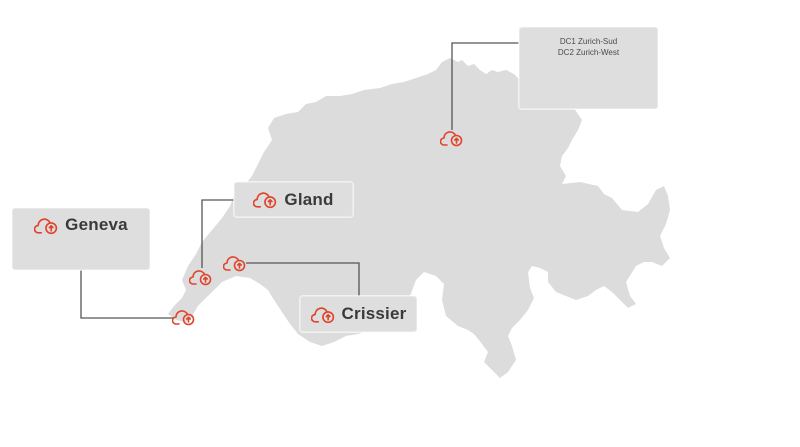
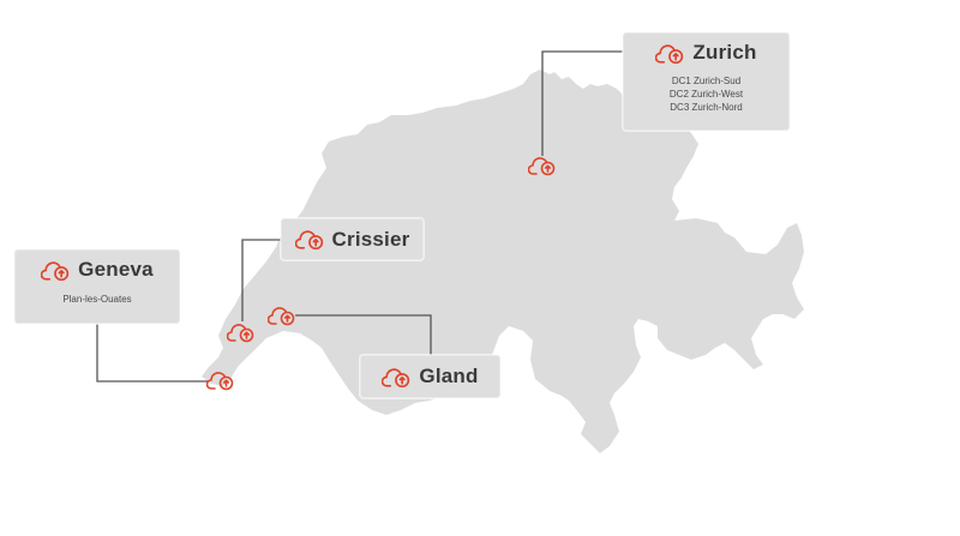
+ Zurich
  DC1 Zurich-Sud
  DC2 Zurich-West
+ DC3 Zurich-Nord
- Gland
+ Crissier
  Geneva
+ Plan-les-Ouates
- Crissier
+ Gland
